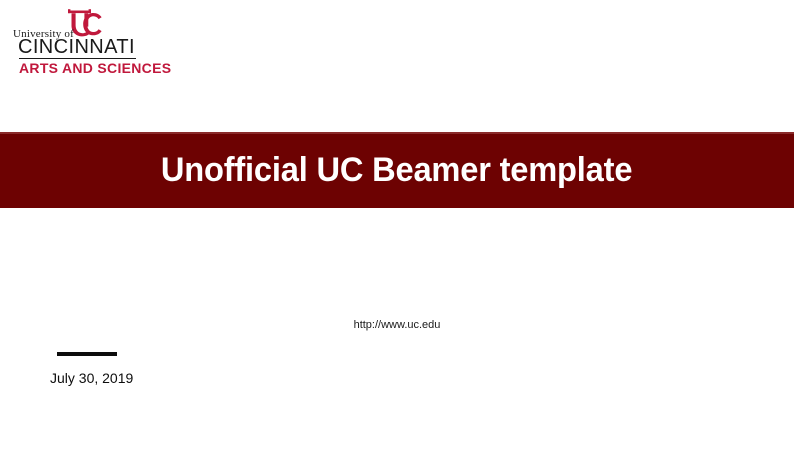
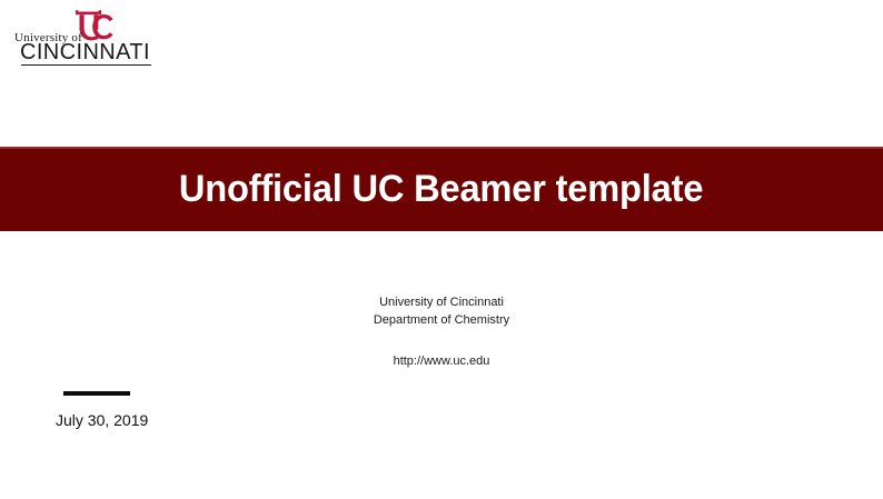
  University of
  CINCINNATI
- ARTS AND SCIENCES
  Unofficial UC Beamer template
+ University of Cincinnati
+ Department of Chemistry
  http://www.uc.edu
  July 30, 2019
